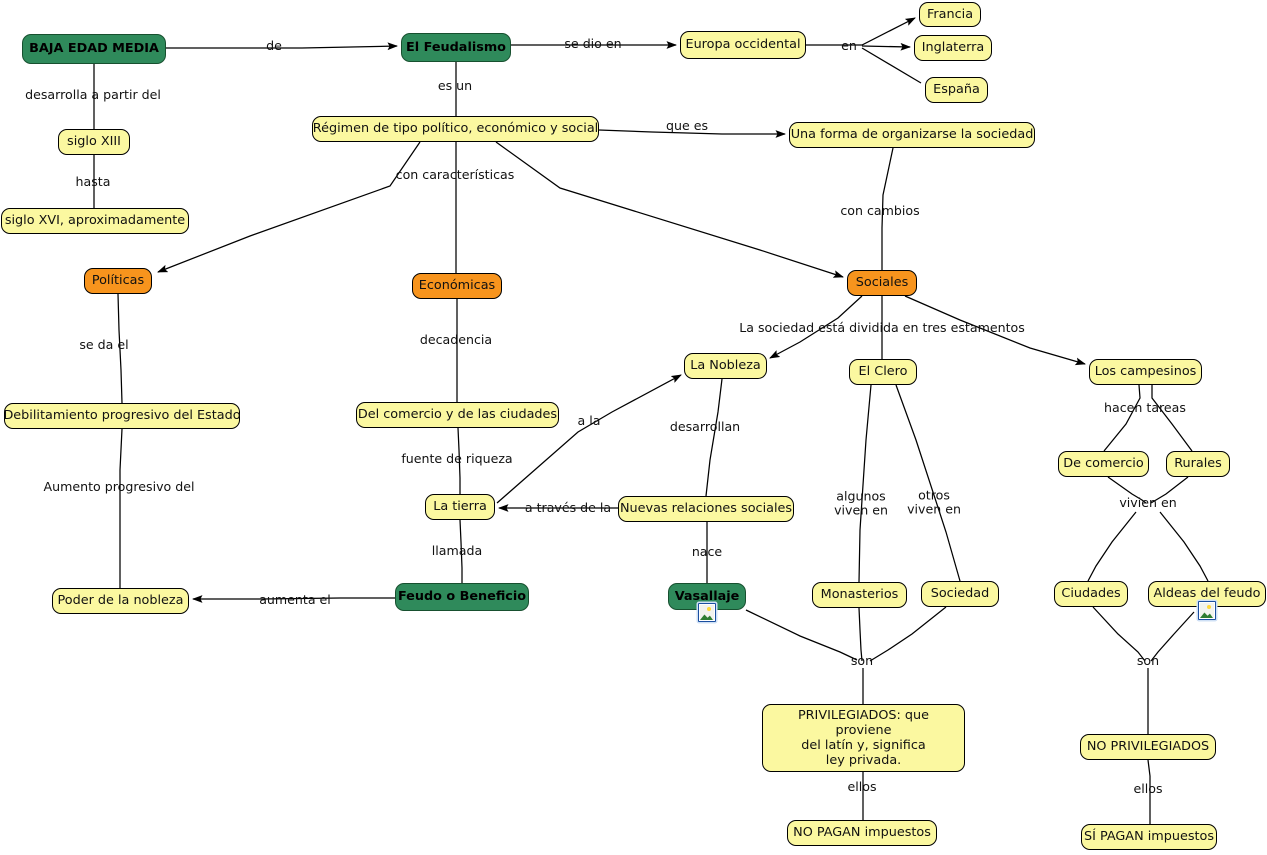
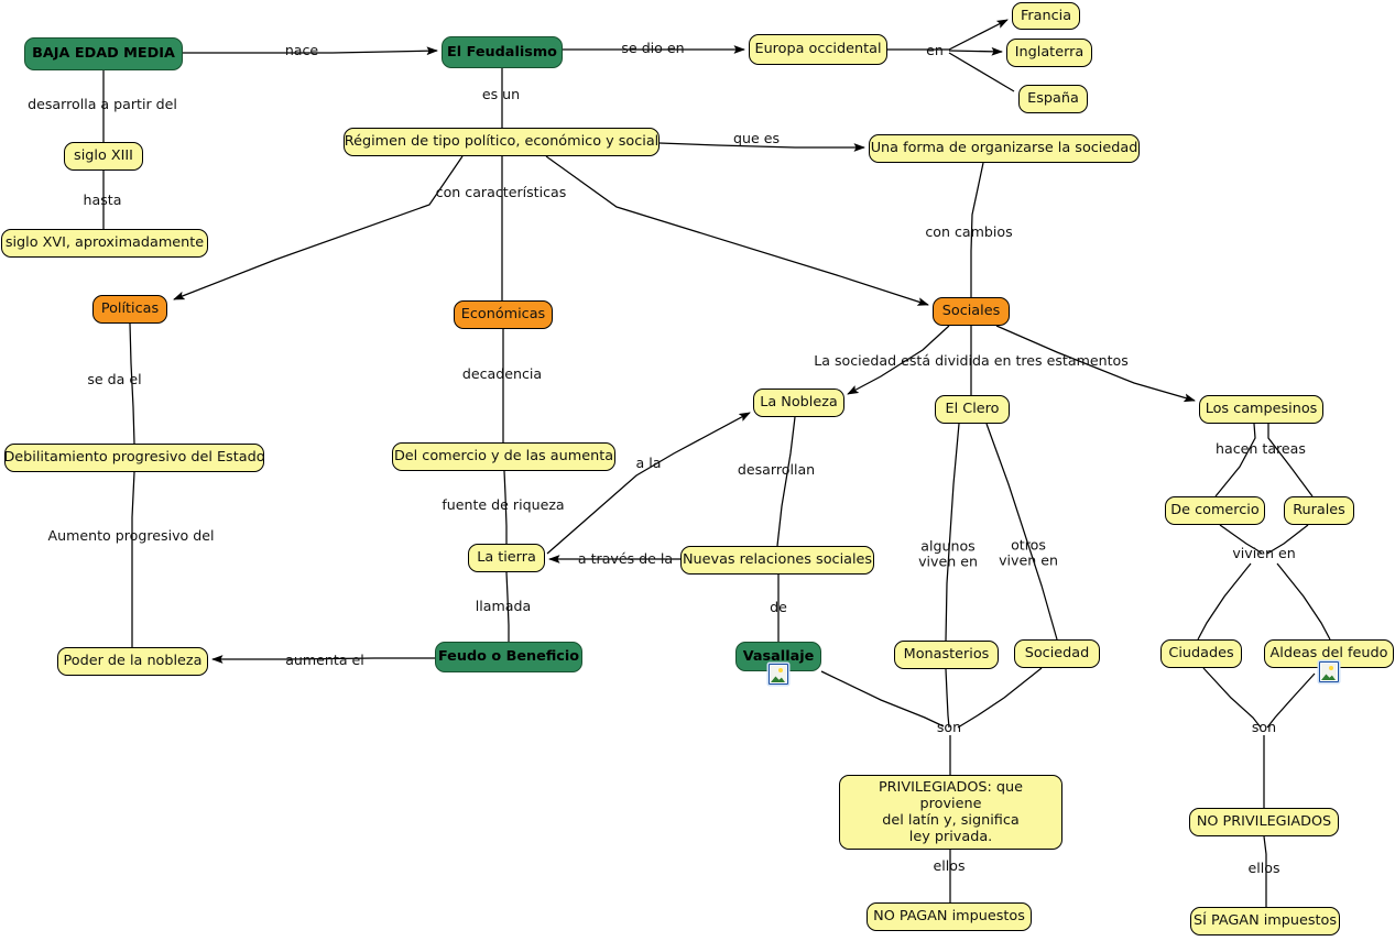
  BAJA EDAD MEDIA
  siglo XIII
  siglo XVI, aproximadamente
  El Feudalismo
  Europa occidental
  Francia
  Inglaterra
  España
  Régimen de tipo político, económico y social
  Una forma de organizarse la sociedad
  Políticas
  Económicas
  Sociales
  Debilitamiento progresivo del Estado
  Poder de la nobleza
- Del comercio y de las ciudades
+ Del comercio y de las aumenta
  La tierra
  Feudo o Beneficio
  Nuevas relaciones sociales
  La Nobleza
  El Clero
  Los campesinos
  Vasallaje
  Monasterios
  Sociedad
  De comercio
  Rurales
  Ciudades
  Aldeas del feudo
  PRIVILEGIADOS: que proviene
  del latín y, significa
  ley privada.
  NO PAGAN impuestos
  NO PRIVILEGIADOS
  SÍ PAGAN impuestos
- de
+ nace
  desarrolla a partir del
  hasta
  se dio en
  en
  es un
  que es
  con características
  con cambios
  se da el
  Aumento progresivo del
  decadencia
  fuente de riqueza
  llamada
  aumenta el
  a través de la
  a la
  desarrollan
- nace
+ de
  La sociedad está dividida en tres estamentos
  algunos
  viven en
  otros
  viven en
  son
  ellos
  hacen tareas
  vivien en
  son
  ellos
